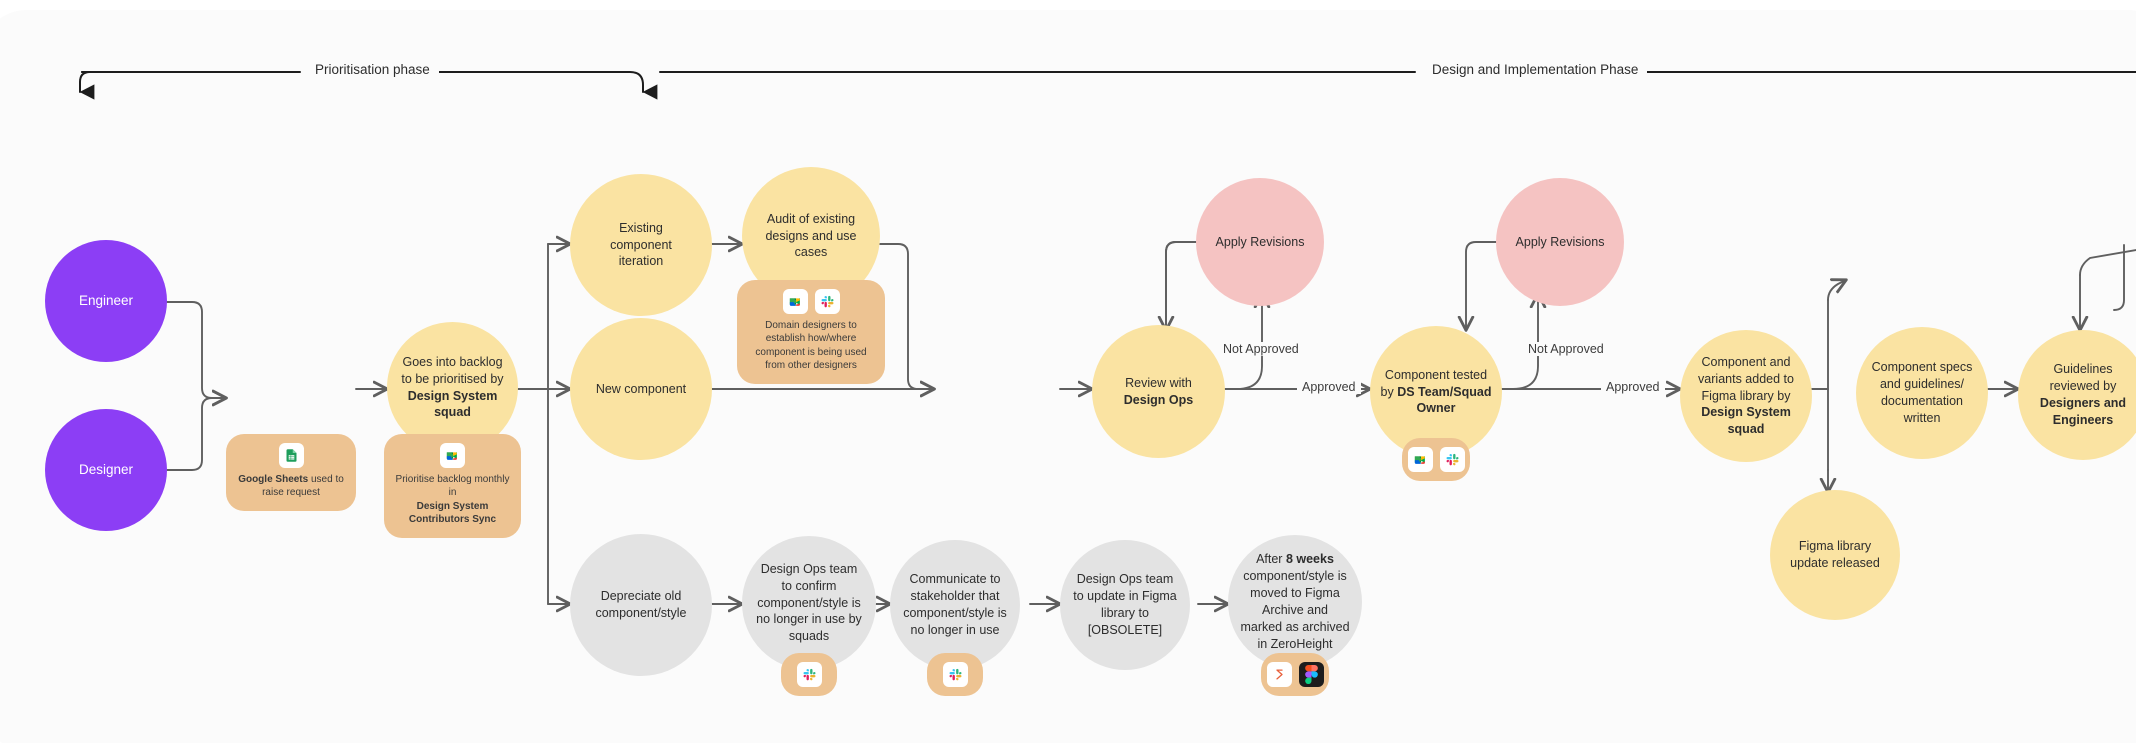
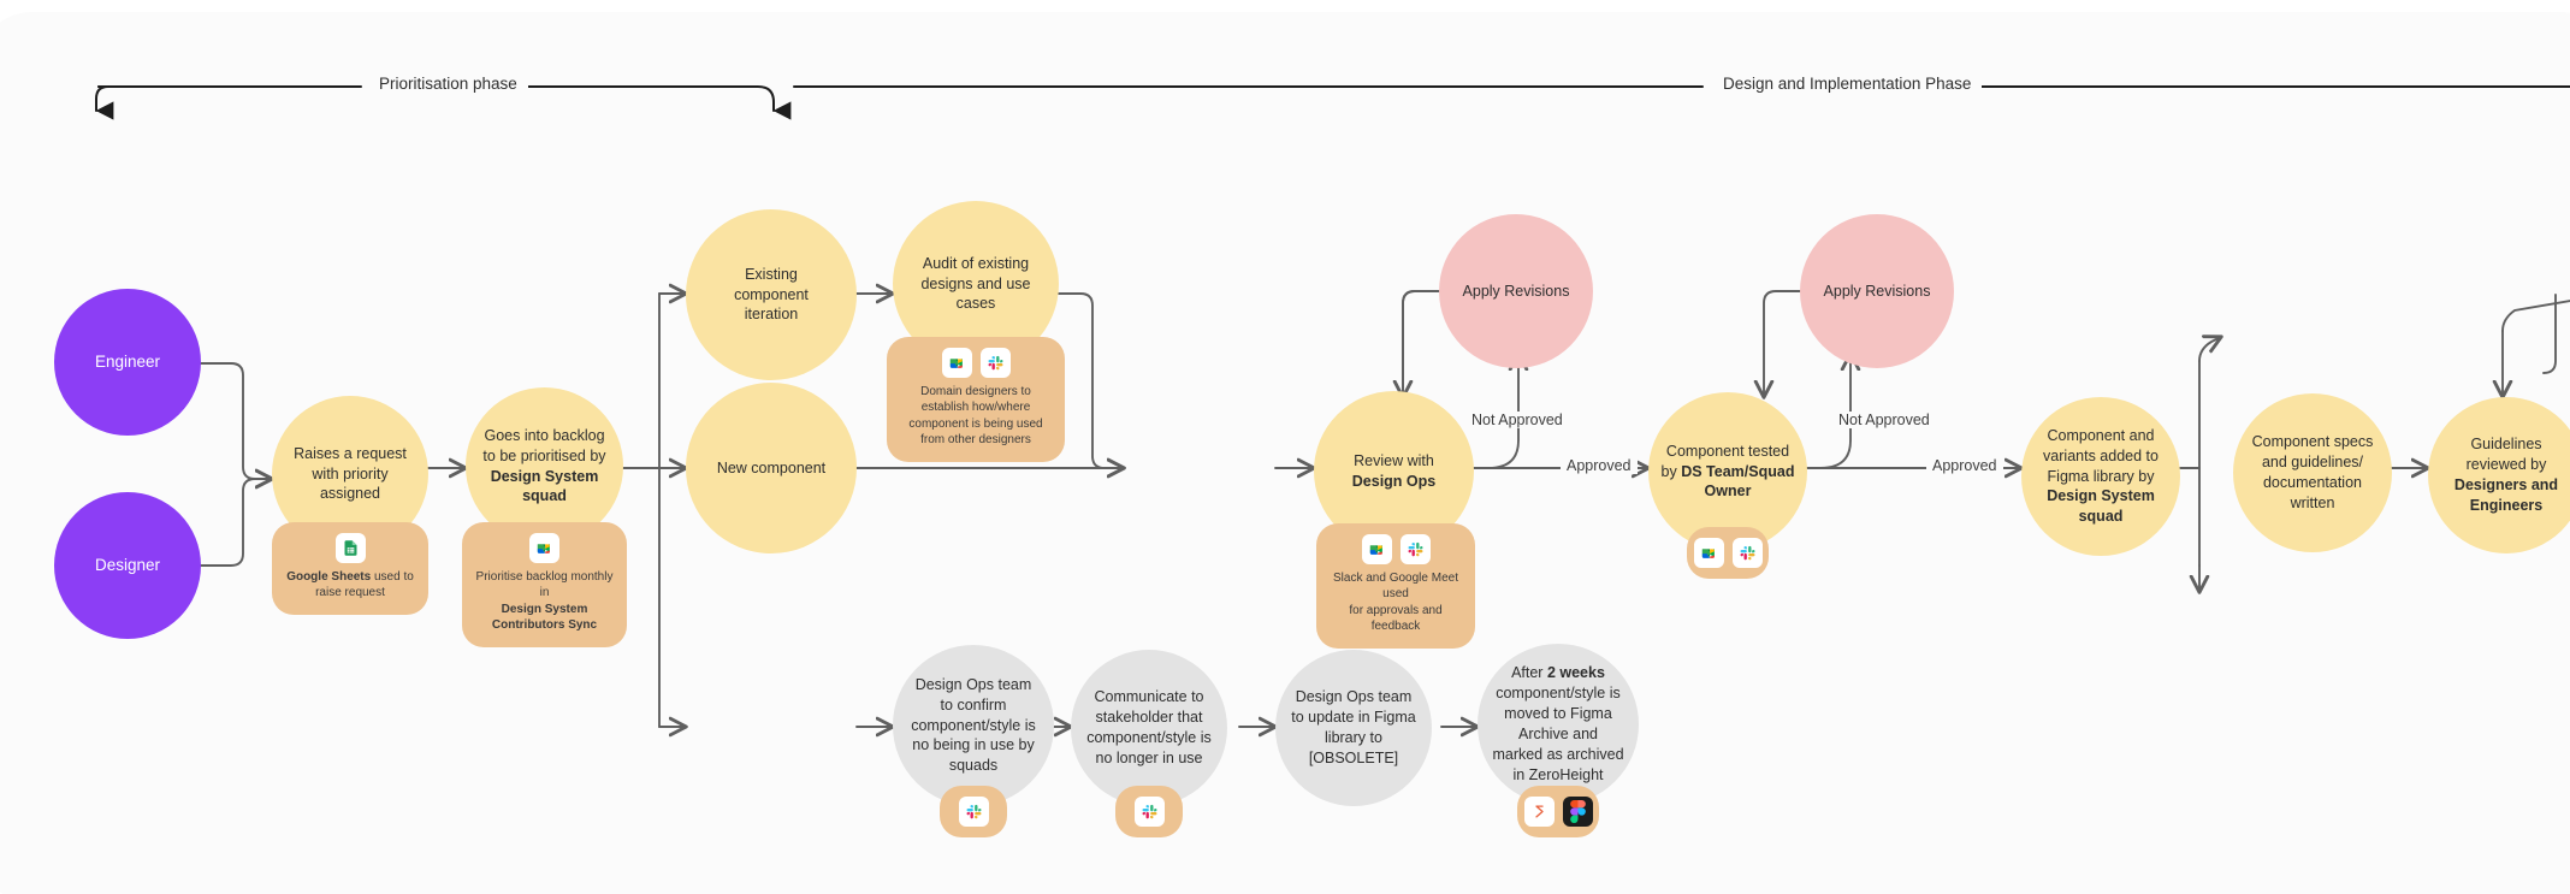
  Prioritisation phase
  Design and Implementation Phase
  Engineer
  Designer
+ Raises a request
+ with priority
+ assigned
  Google Sheets used to raise request
  Goes into backlog
  to be prioritised by
  Design System squad
  Prioritise backlog monthly in
  Design System Contributors Sync
  Existing
  component
  iteration
  Audit of existing
  designs and use
  cases
  Domain designers to
  establish how/where
  component is being used
  from other designers
  New component
  Review with
  Design Ops
+ Slack and Google Meet used
+ for approvals and feedback
  Apply Revisions
  Component tested
  by DS Team/Squad Owner
  Apply Revisions
  Component and
  variants added to
  Figma library by
  Design System squad
- Figma library
- update released
  Component specs
  and guidelines/
  documentation
  written
  Guidelines
  reviewed by
  Designers and Engineers
- Depreciate old
- component/style
  Design Ops team
  to confirm
  component/style is
- no longer in use by
+ no being in use by
  squads
  Communicate to
  stakeholder that
  component/style is
  no longer in use
  Design Ops team
  to update in Figma
  library to
  [OBSOLETE]
- After 8 weeks
+ After 2 weeks
  component/style is
  moved to Figma
  Archive and
  marked as archived
  in ZeroHeight
  Not Approved
  Approved
  Not Approved
  Approved
